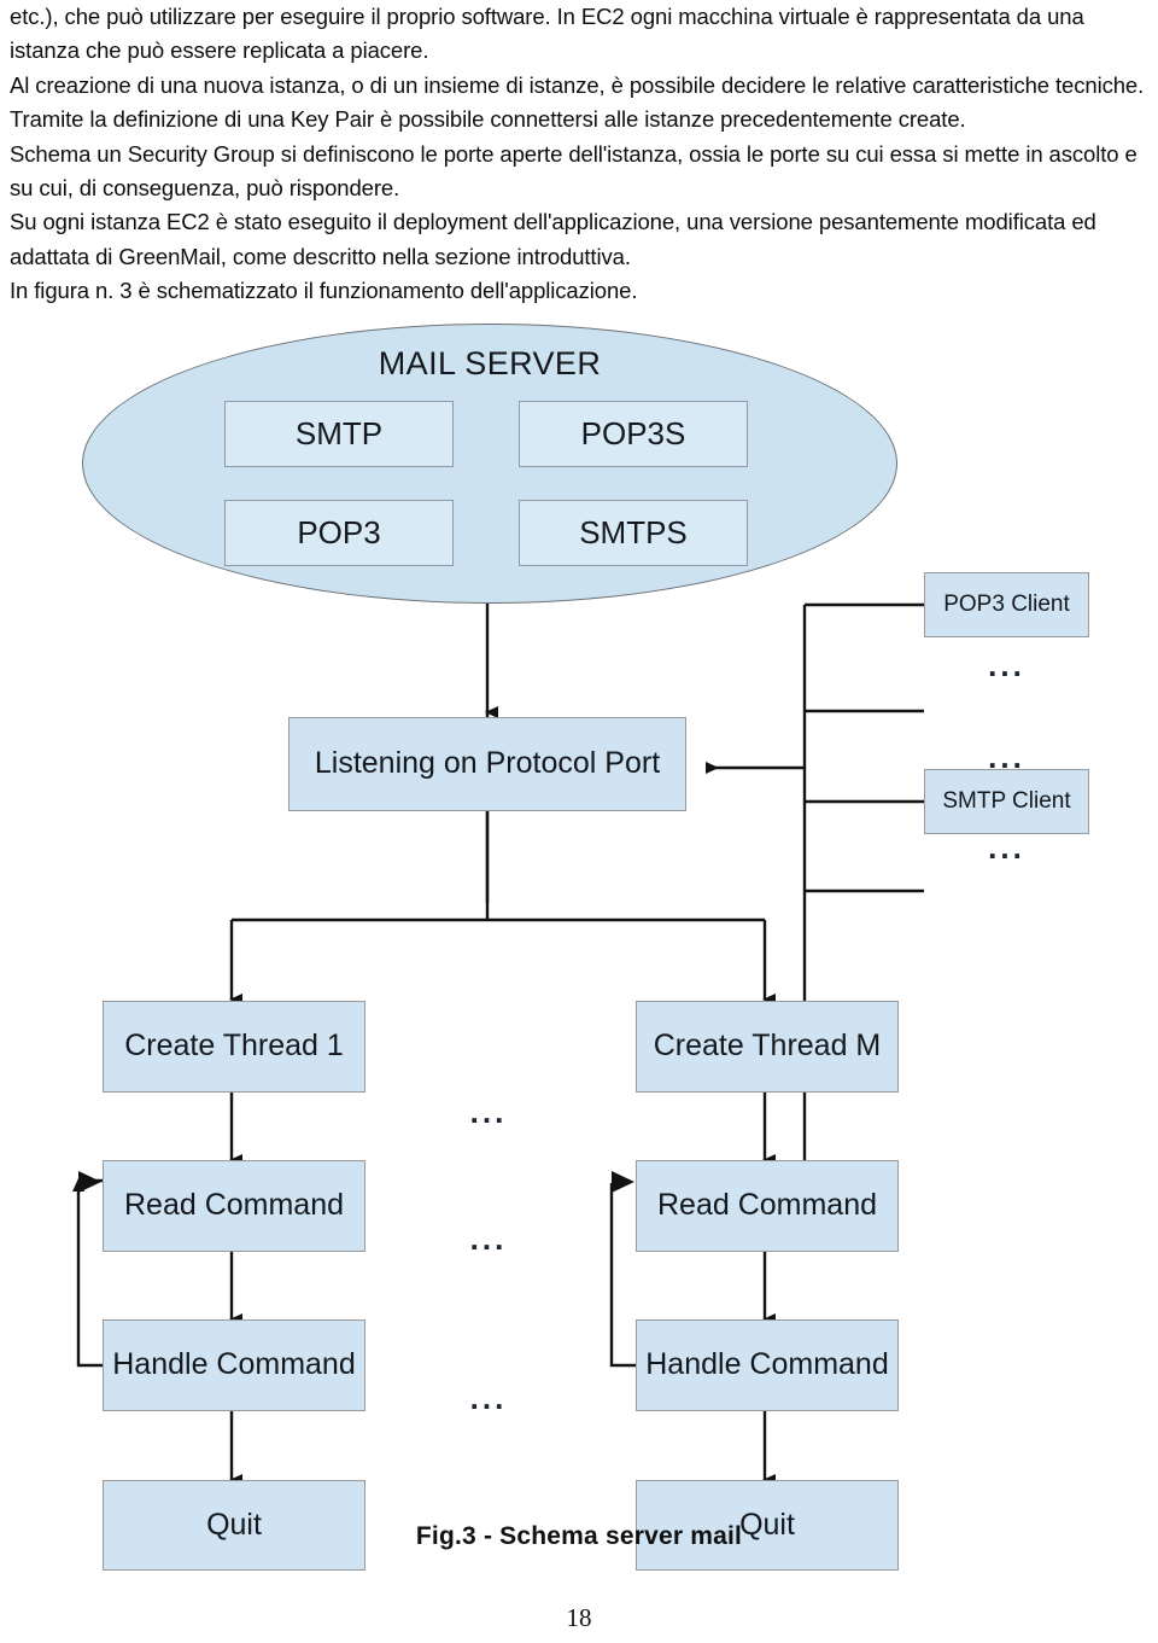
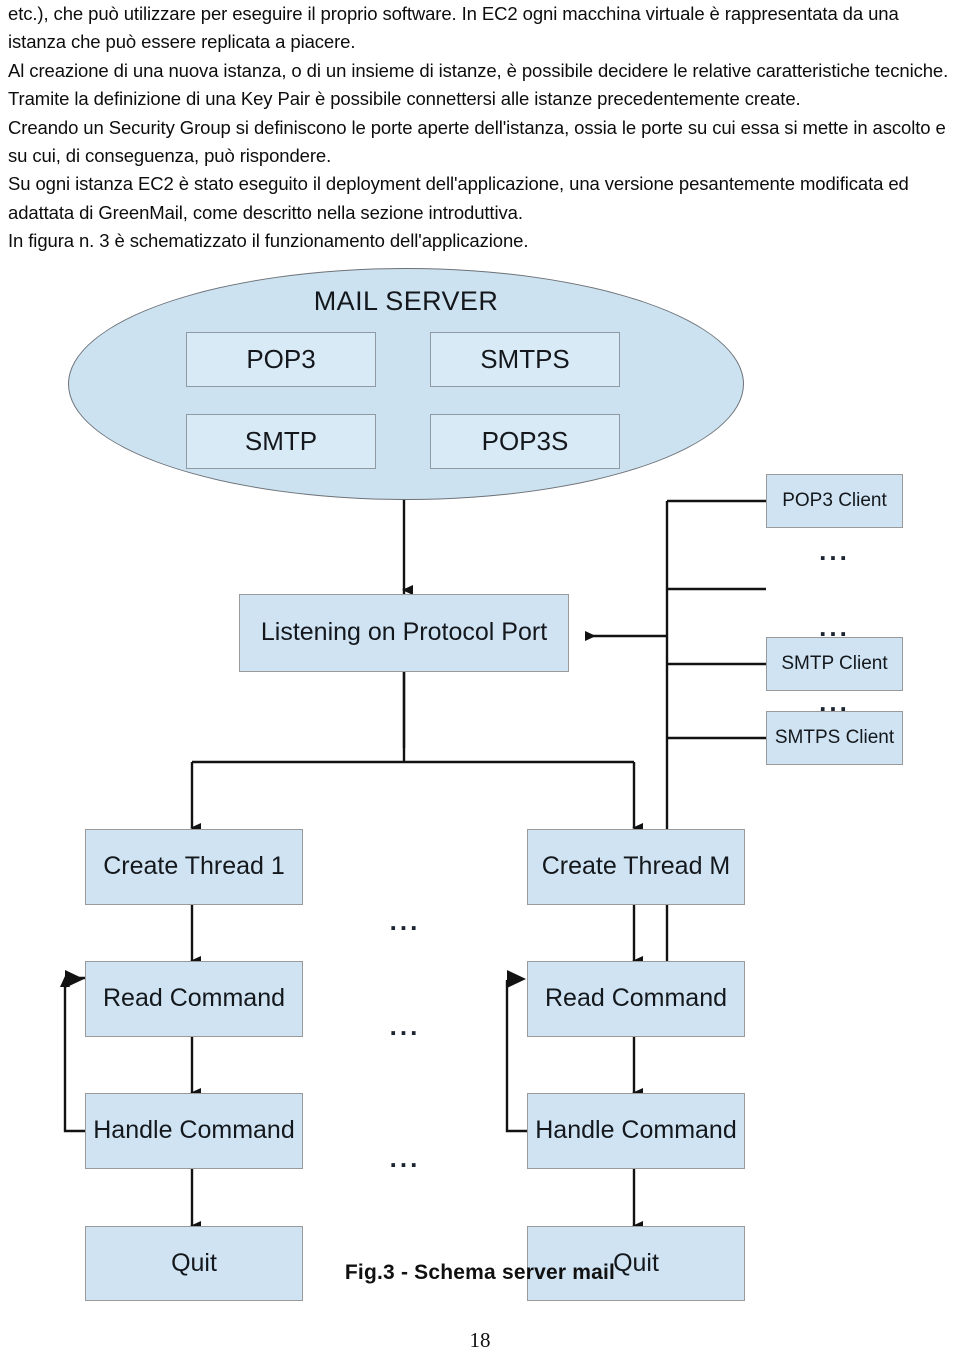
  etc.), che può utilizzare per eseguire il proprio software. In EC2 ogni macchina virtuale è rappresentata da una istanza che può essere replicata a piacere.
  Al creazione di una nuova istanza, o di un insieme di istanze, è possibile decidere le relative caratteristiche tecniche. Tramite la definizione di una Key Pair è possibile connettersi alle istanze precedentemente create.
- Schema un Security Group si definiscono le porte aperte dell'istanza, ossia le porte su cui essa si mette in ascolto e su cui, di conseguenza, può rispondere.
+ Creando un Security Group si definiscono le porte aperte dell'istanza, ossia le porte su cui essa si mette in ascolto e su cui, di conseguenza, può rispondere.
  Su ogni istanza EC2 è stato eseguito il deployment dell'applicazione, una versione pesantemente modificata ed adattata di GreenMail, come descritto nella sezione introduttiva.
  In figura n. 3 è schematizzato il funzionamento dell'applicazione.
  MAIL SERVER
- SMTP
+ POP3
- POP3S
+ SMTPS
- POP3
+ SMTP
- SMTPS
+ POP3S
  Listening on Protocol Port
  POP3 Client
  ...
  ...
  SMTP Client
  ...
+ SMTPS Client
  Create Thread 1
  Read Command
  Handle Command
  Quit
  Create Thread M
  Read Command
  Handle Command
  Quit
  ...
  ...
  ...
  Fig.3 - Schema server mail
  18
